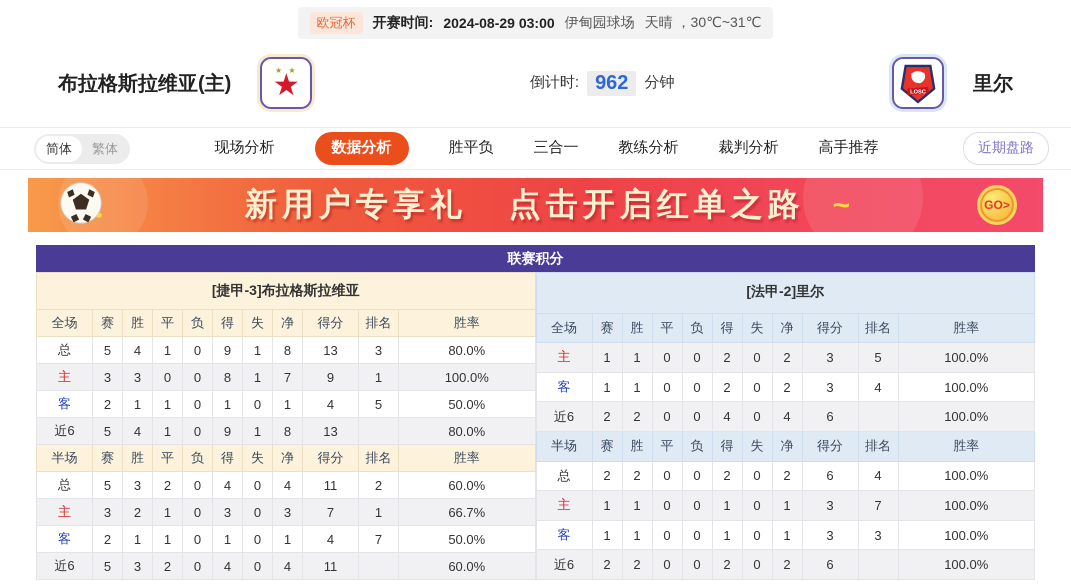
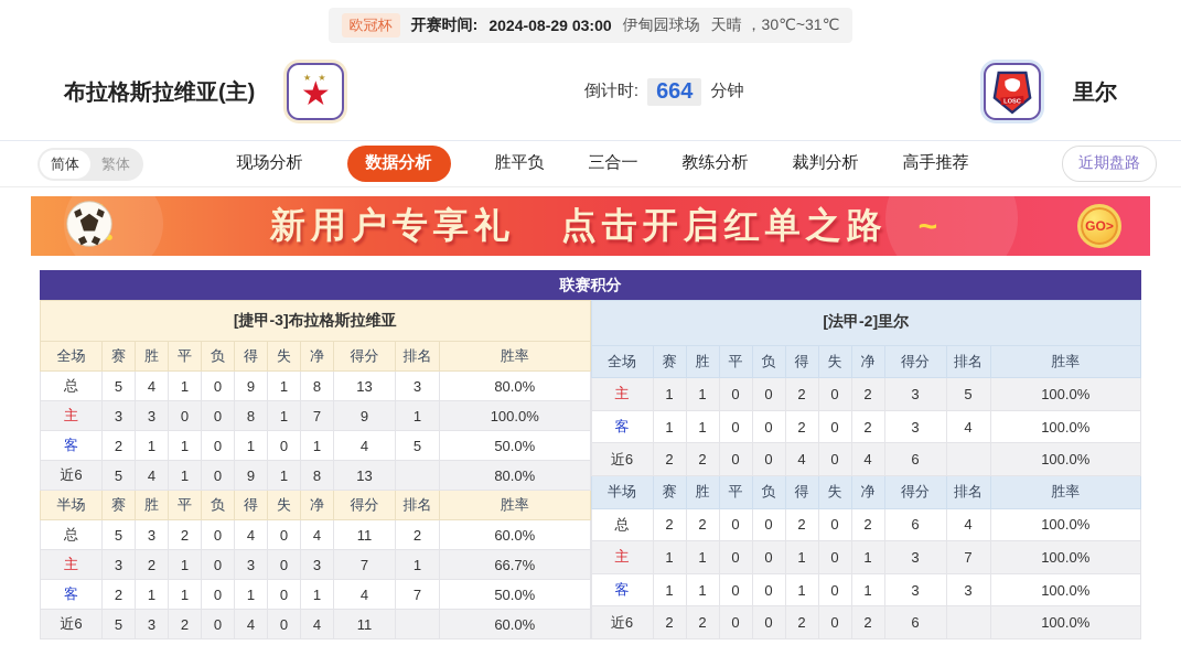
  欧冠杯
  开赛时间:
  2024-08-29 03:00
  伊甸园球场
  天晴 ，30℃~31℃
  布拉格斯拉维亚(主)
  ★ ★
  ★
  倒计时:
- 962
+ 664
  分钟
  里尔
  简体
  繁体
  现场分析
  数据分析
  胜平负
  三合一
  教练分析
  裁判分析
  高手推荐
  近期盘路
  新用户专享礼 点击开启红单之路 ~
  GO>
  联赛积分
  [捷甲-3]布拉格斯拉维亚
  全场	赛	胜	平	负	得	失	净	得分	排名	胜率
  总	5	4	1	0	9	1	8	13	3	80.0%
  主	3	3	0	0	8	1	7	9	1	100.0%
  客	2	1	1	0	1	0	1	4	5	50.0%
  近6	5	4	1	0	9	1	8	13		80.0%
  半场	赛	胜	平	负	得	失	净	得分	排名	胜率
  总	5	3	2	0	4	0	4	11	2	60.0%
  主	3	2	1	0	3	0	3	7	1	66.7%
  客	2	1	1	0	1	0	1	4	7	50.0%
  近6	5	3	2	0	4	0	4	11		60.0%
  [法甲-2]里尔
  全场	赛	胜	平	负	得	失	净	得分	排名	胜率
  主	1	1	0	0	2	0	2	3	5	100.0%
  客	1	1	0	0	2	0	2	3	4	100.0%
  近6	2	2	0	0	4	0	4	6		100.0%
  半场	赛	胜	平	负	得	失	净	得分	排名	胜率
  总	2	2	0	0	2	0	2	6	4	100.0%
  主	1	1	0	0	1	0	1	3	7	100.0%
  客	1	1	0	0	1	0	1	3	3	100.0%
  近6	2	2	0	0	2	0	2	6		100.0%
